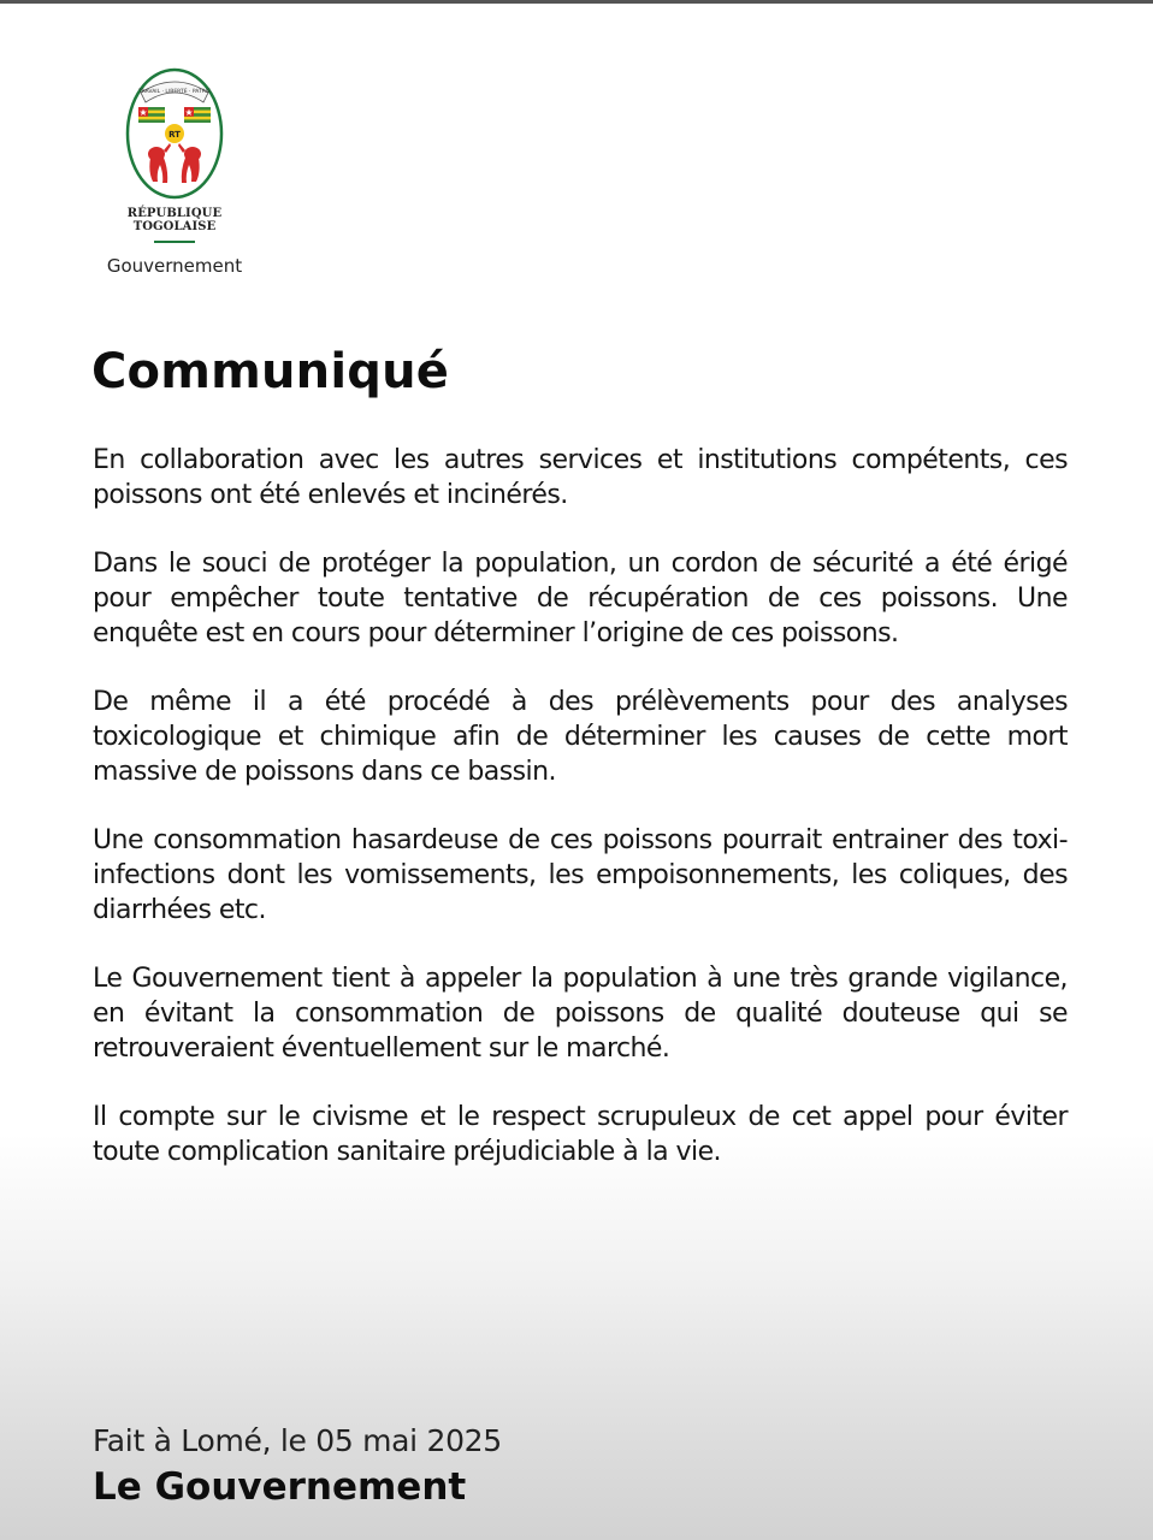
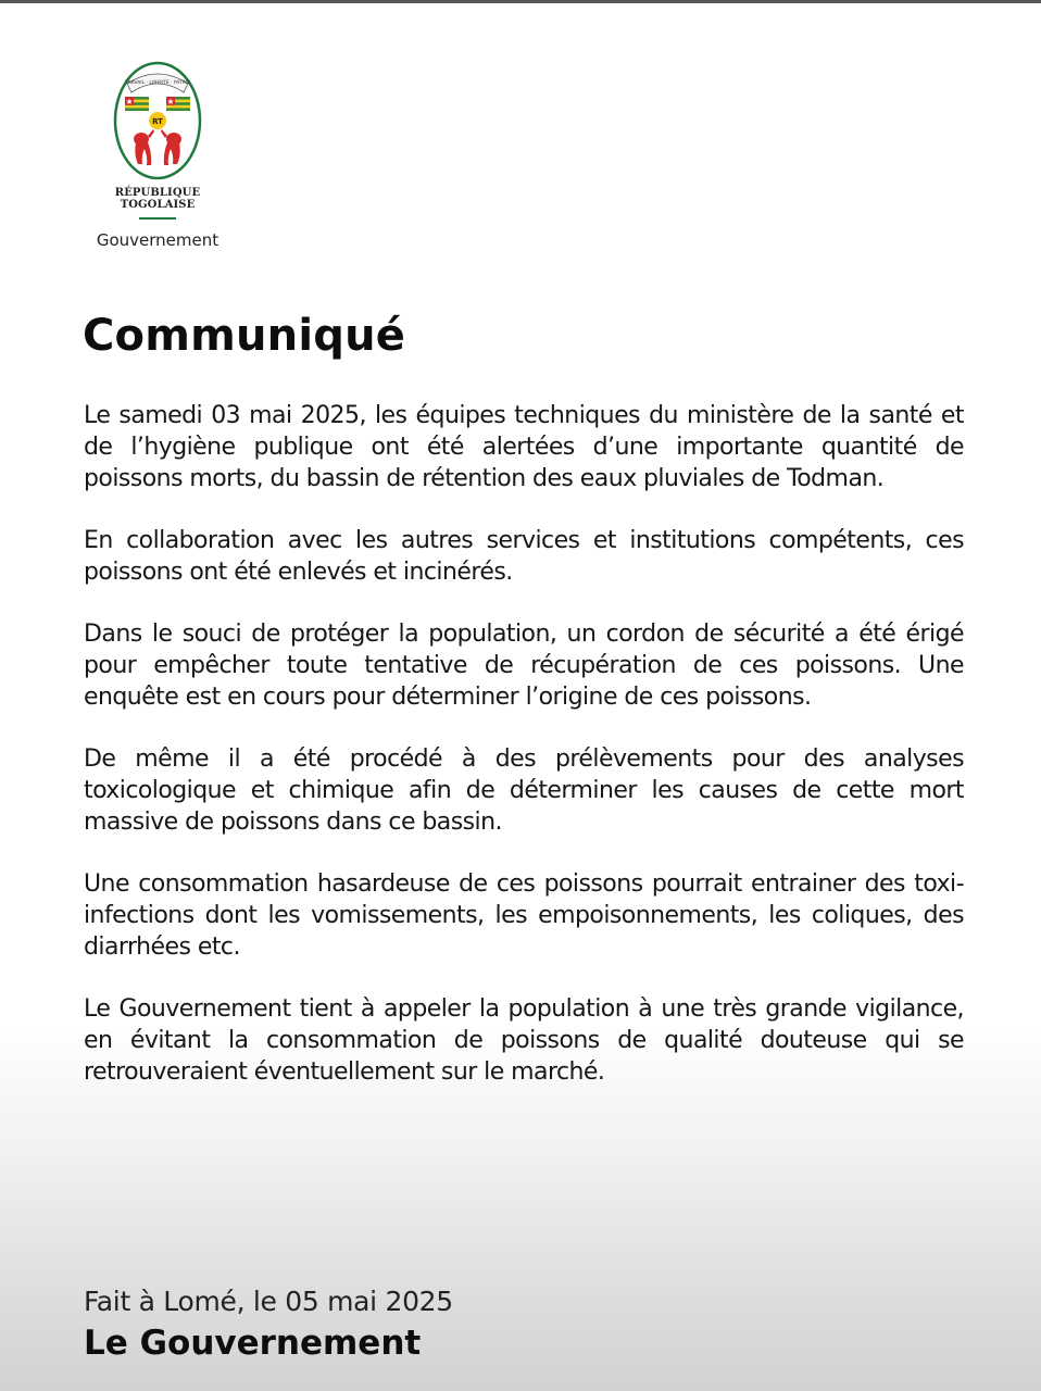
  RT
  RÉPUBLIQUE TOGOLAISE
  Gouvernement
  Communiqué
+ Le samedi 03 mai 2025, les équipes techniques du ministère de la santé et de l’hygiène publique ont été alertées d’une importante quantité de poissons morts, du bassin de rétention des eaux pluviales de Todman.
  En collaboration avec les autres services et institutions compétents, ces poissons ont été enlevés et incinérés.
  Dans le souci de protéger la population, un cordon de sécurité a été érigé pour empêcher toute tentative de récupération de ces poissons. Une enquête est en cours pour déterminer l’origine de ces poissons.
  De même il a été procédé à des prélèvements pour des analyses toxicologique et chimique afin de déterminer les causes de cette mort massive de poissons dans ce bassin.
  Une consommation hasardeuse de ces poissons pourrait entrainer des toxi-infections dont les vomissements, les empoisonnements, les coliques, des diarrhées etc.
  Le Gouvernement tient à appeler la population à une très grande vigilance, en évitant la consommation de poissons de qualité douteuse qui se retrouveraient éventuellement sur le marché.
- Il compte sur le civisme et le respect scrupuleux de cet appel pour éviter toute complication sanitaire préjudiciable à la vie.
  Fait à Lomé, le 05 mai 2025
  Le Gouvernement
